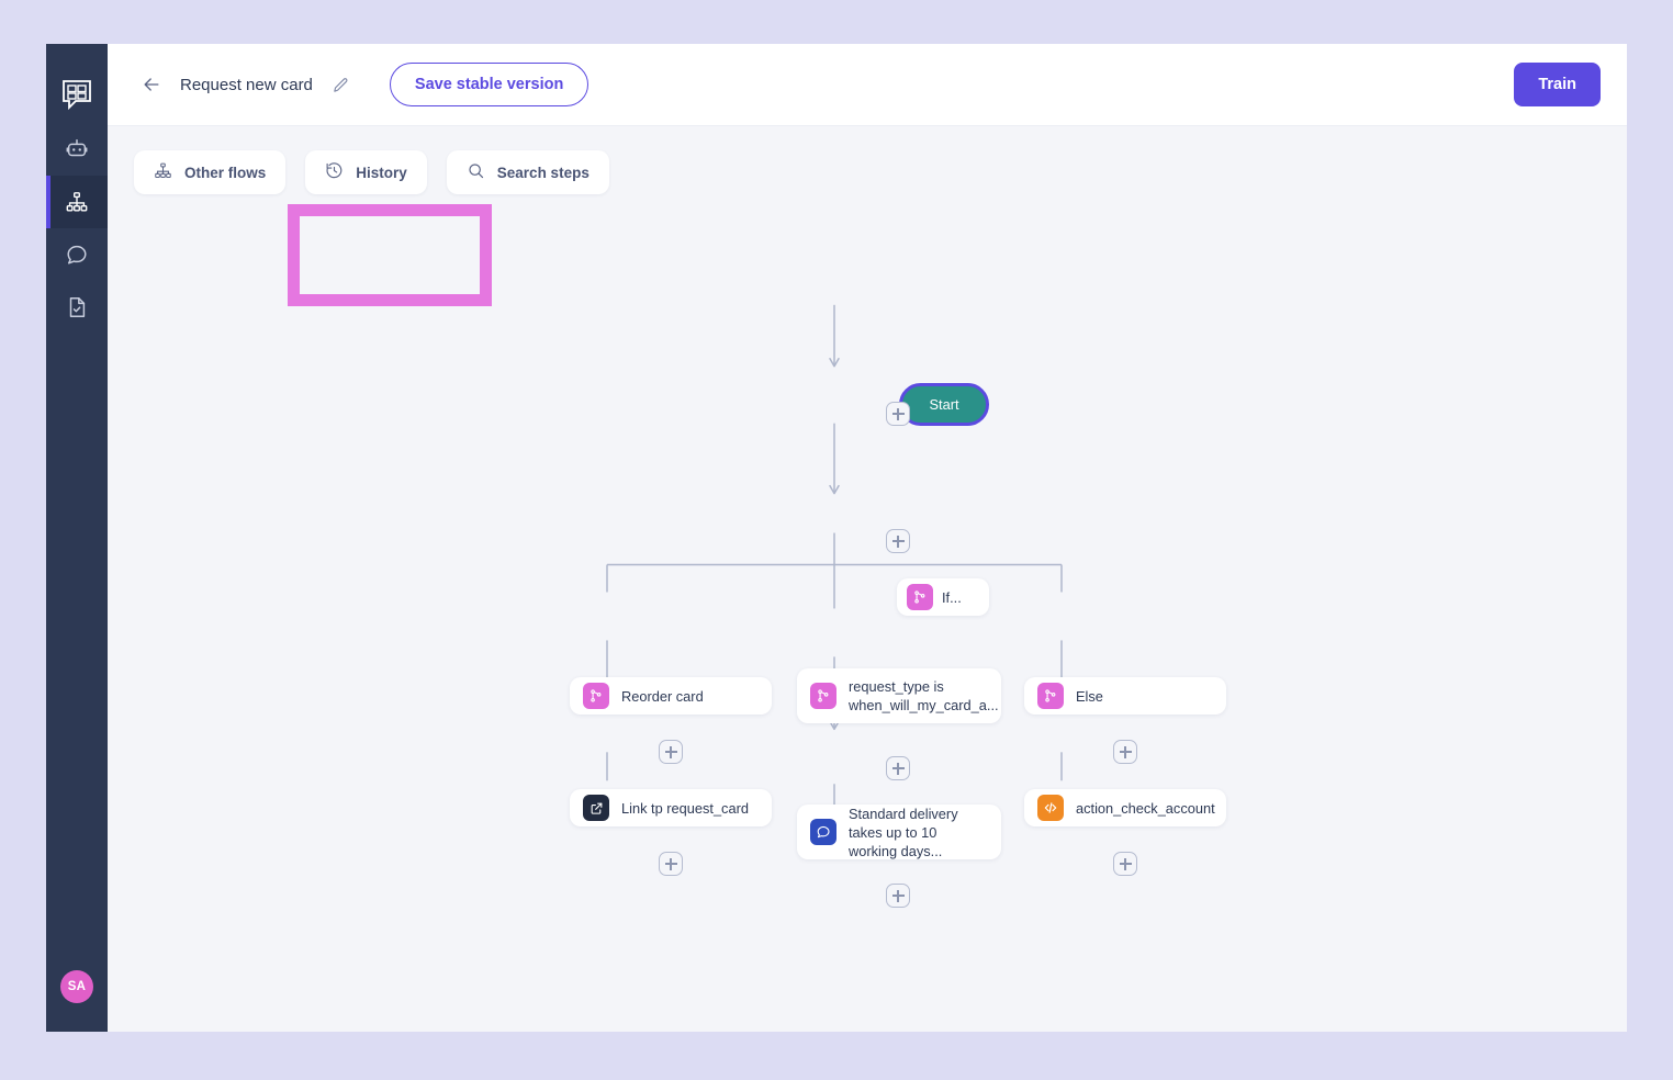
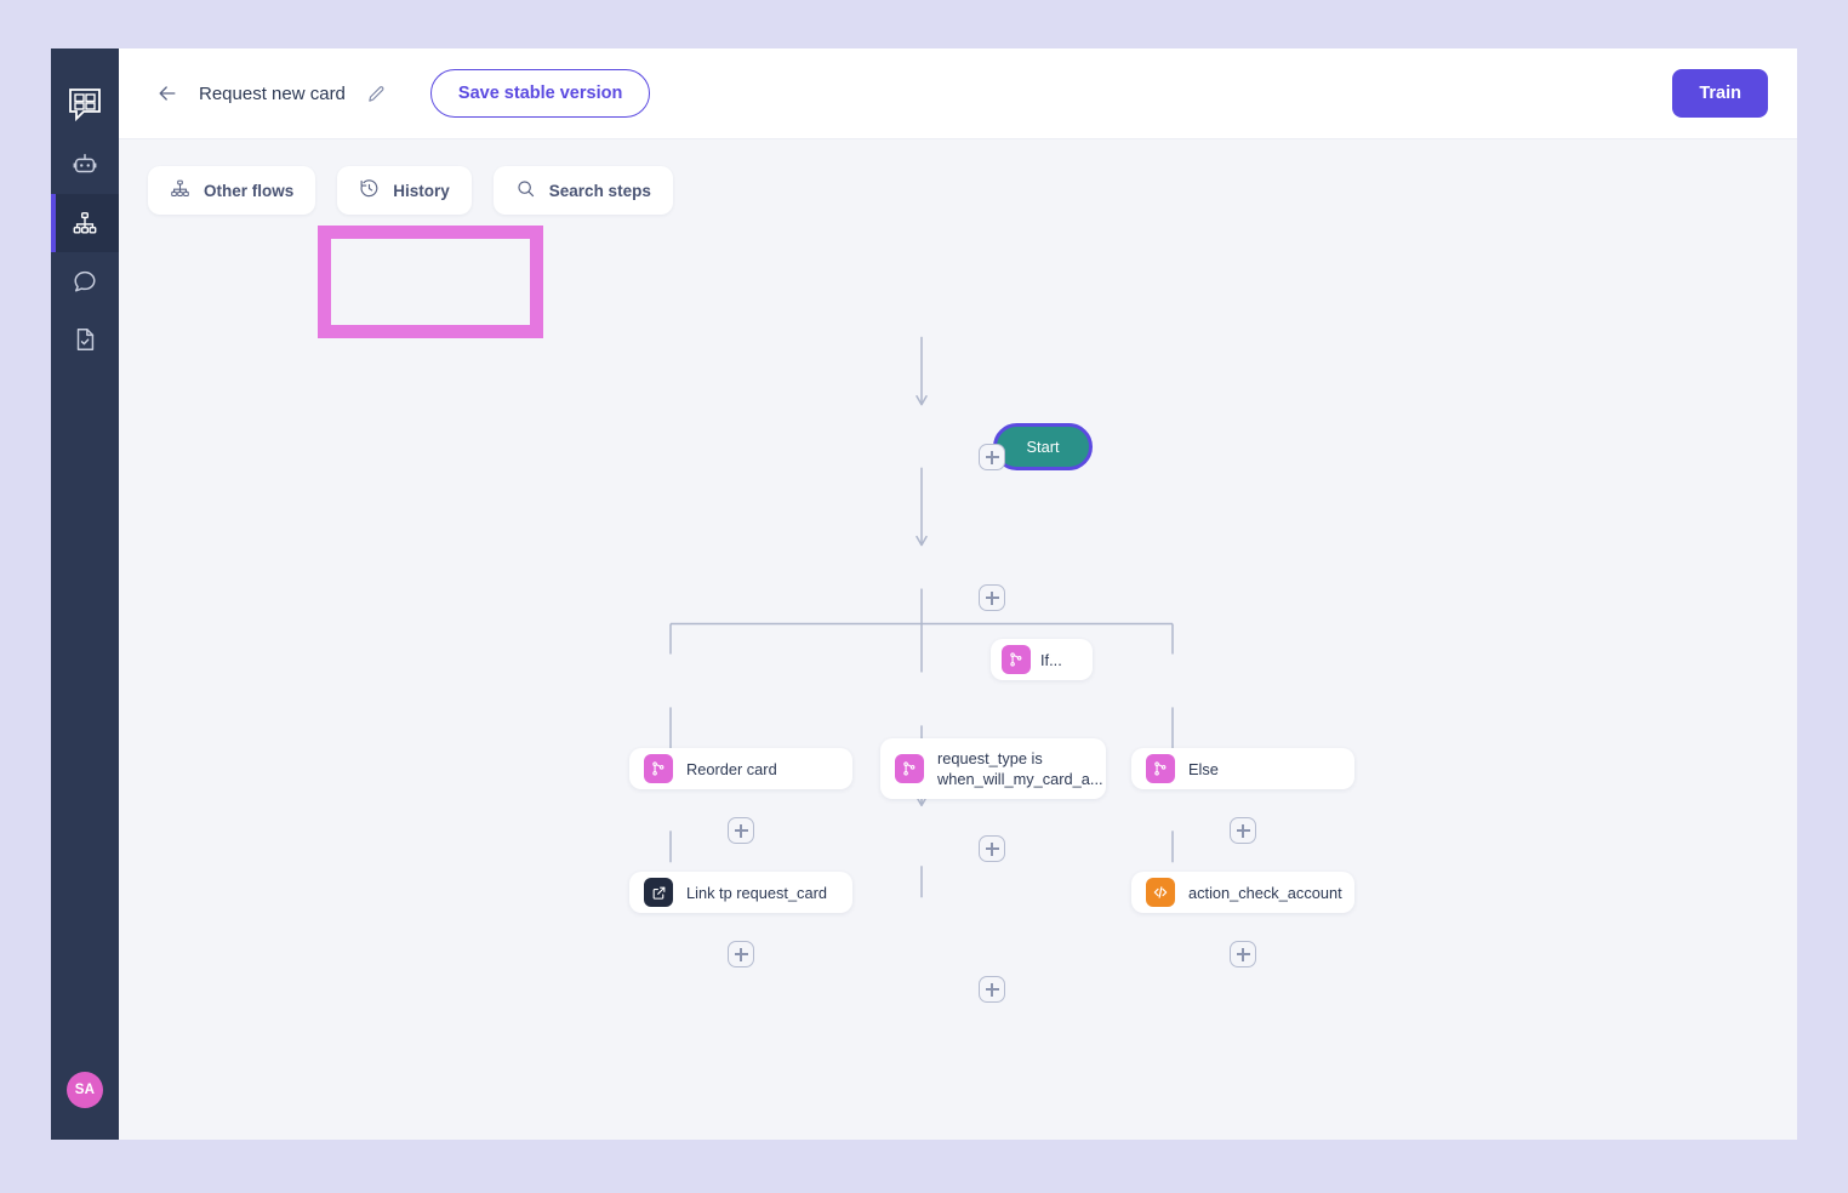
  SA
  Request new card
  Save stable version
  Train
  Other flows
  History
  Search steps
  Start
  If...
  Reorder card
  request_type is when_will_my_card_a...
  Else
  Link tp request_card
- Standard delivery takes up to 10 working days...
  action_check_account
